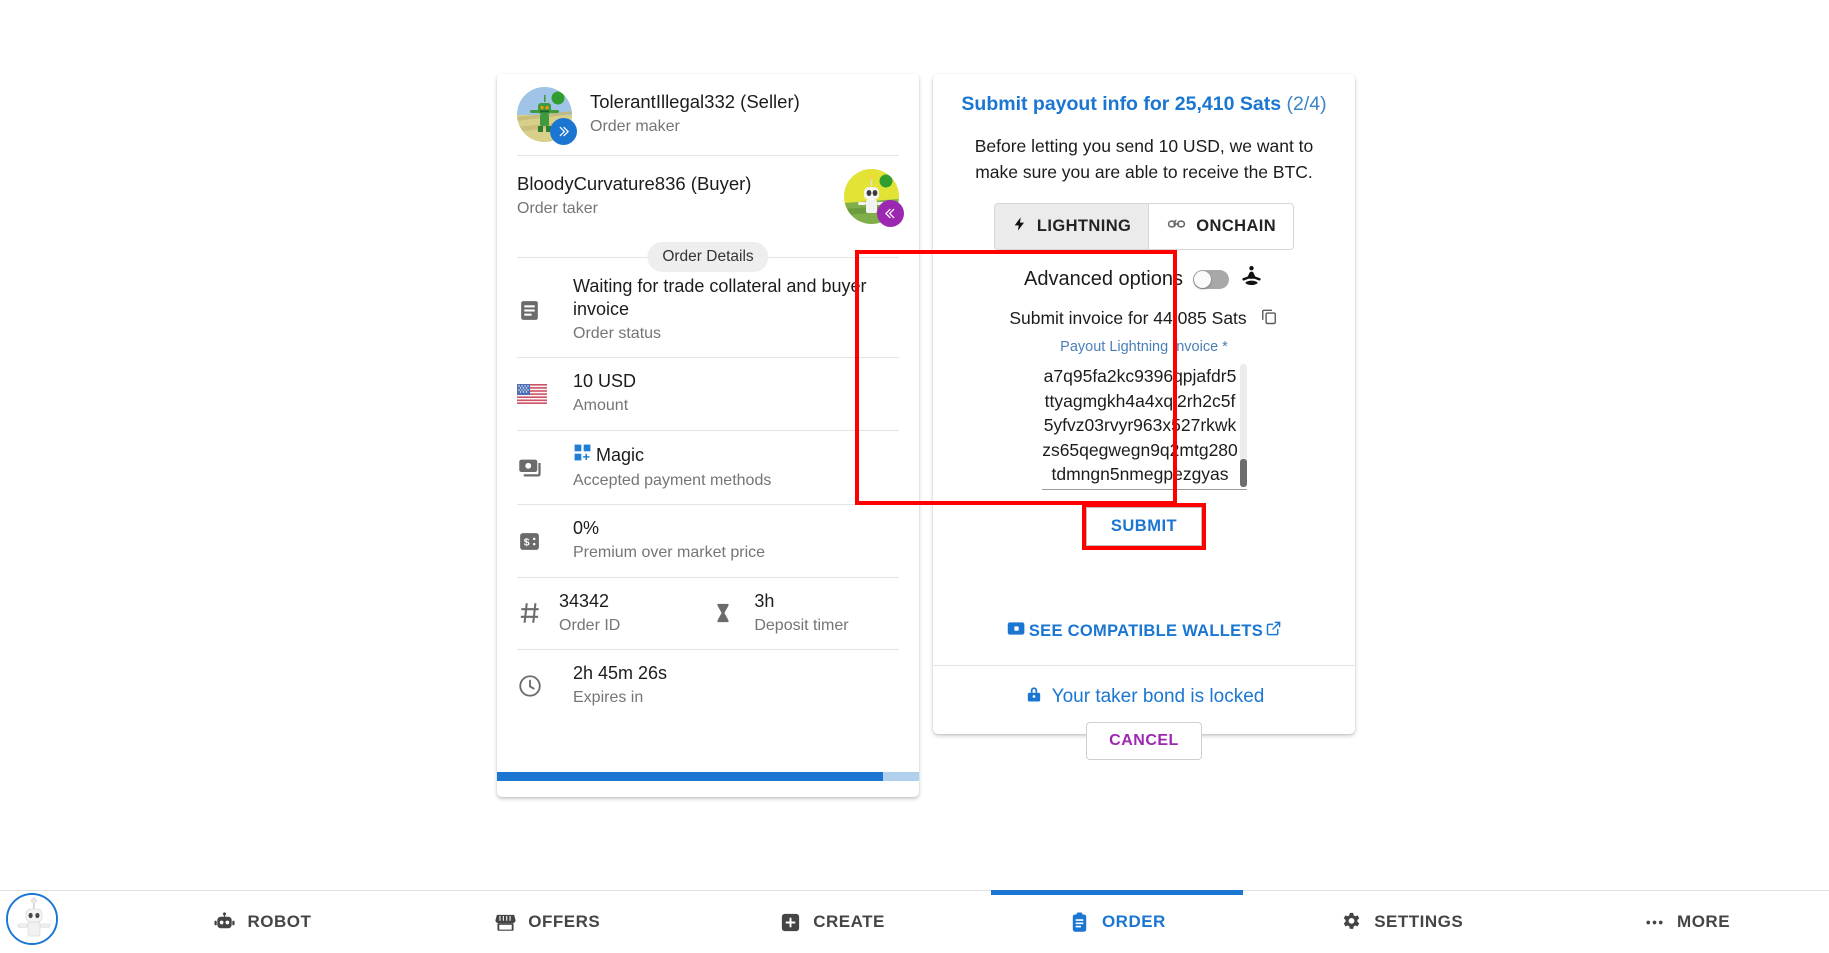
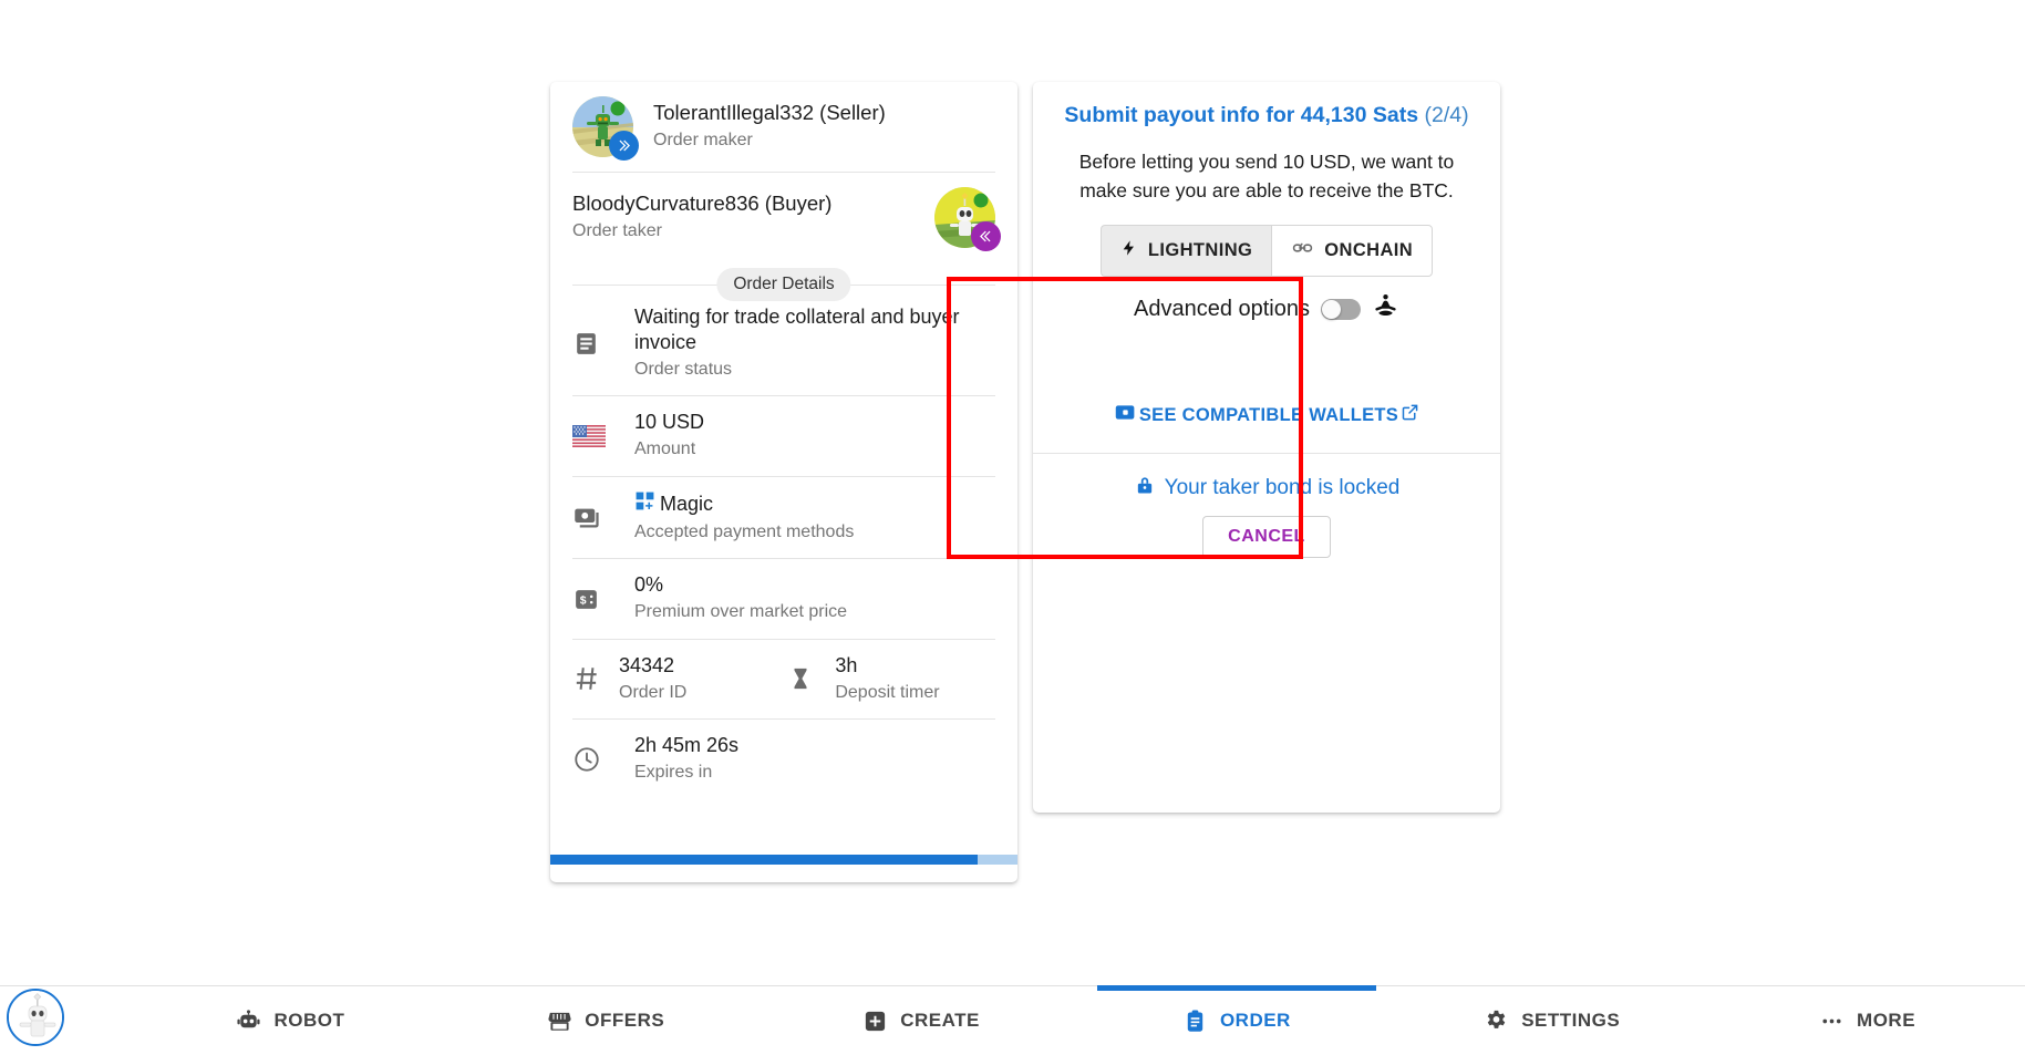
  TolerantIllegal332 (Seller)
  Order maker
  BloodyCurvature836 (Buyer)
  Order taker
  Order Details
  Waiting for trade collateral and buyer invoice
  Order status
  10 USD
  Amount
  Magic
  Accepted payment methods
  $
  0%
  Premium over market price
  34342
  Order ID
  3h
  Deposit timer
  2h 45m 26s
  Expires in
- Submit payout info for 25,410 Sats (2/4)
+ Submit payout info for 44,130 Sats (2/4)
  Before letting you send 10 USD, we want to make sure you are able to receive the BTC.
  LIGHTNING
  ONCHAIN
  Advanced options
- Submit invoice for 44,085 Sats
- Payout Lightning Invoice *
- a7q95fa2kc9396qpjafdr5ttyagmgkh4a4xql2rh2c5f5yfvz03rvyr963x527rkwkzs65qegwegn9q2mtg280tdmngn5nmegpezgyas
- SUBMIT
  SEE COMPATIBLE WALLETS
  Your taker bond is locked
  CANCEL
  ROBOT
  OFFERS
  CREATE
  ORDER
  SETTINGS
  MORE
